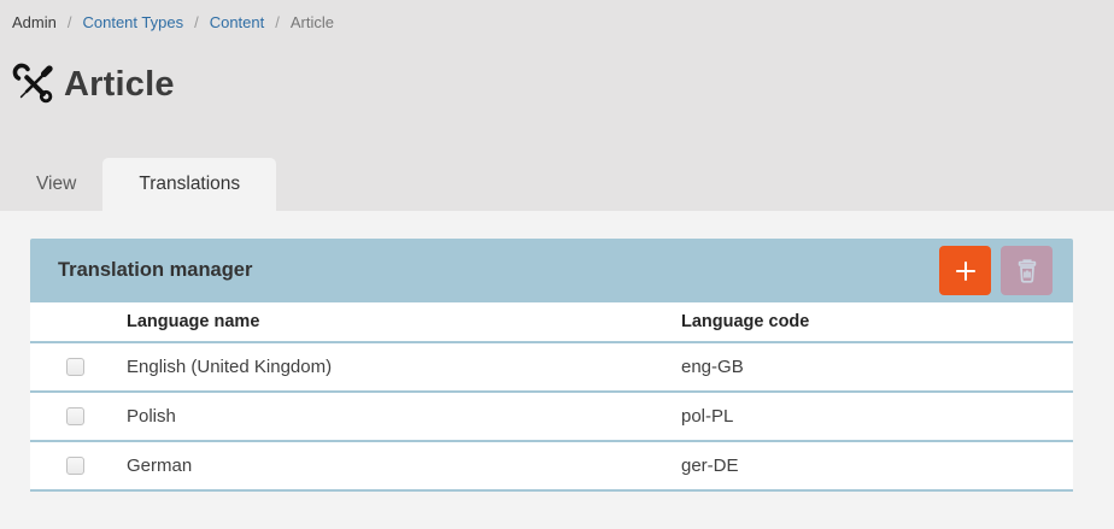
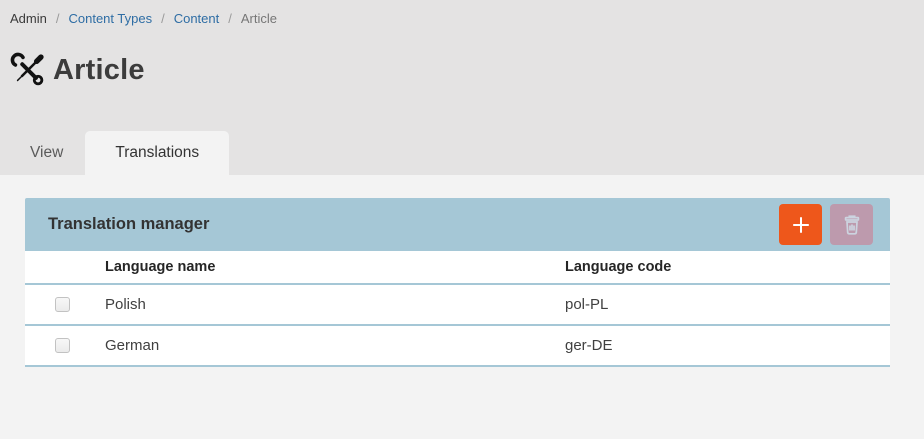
  Admin
  /
  Content Types
  /
  Content
  /
  Article
  Article
  View
  Translations
  Translation manager
  	Language name	Language code
- 	English (United Kingdom)	eng-GB
  	Polish	pol-PL
  	German	ger-DE
